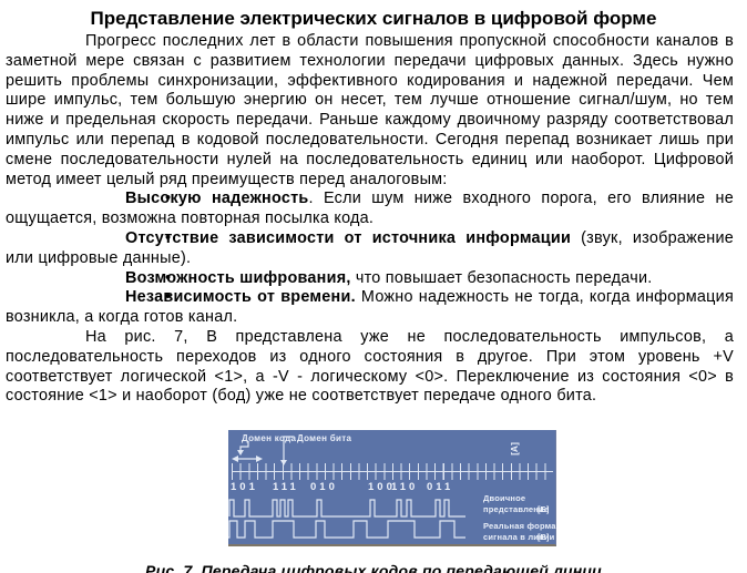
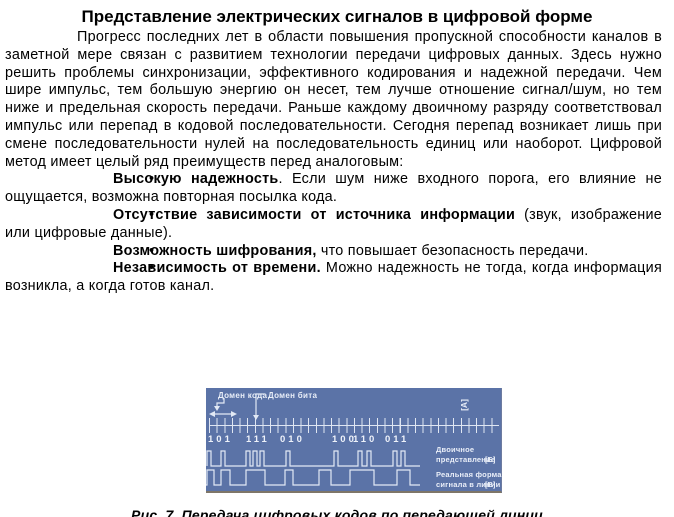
  Представление электрических сигналов в цифровой форме
  Прогресс последних лет в области повышения пропускной способности каналов в заметной мере связан с развитием технологии передачи цифровых данных. Здесь нужно решить проблемы синхронизации, эффективного кодирования и надежной передачи. Чем шире импульс, тем большую энергию он несет, тем лучше отношение сигнал/шум, но тем ниже и предельная скорость передачи. Раньше каждому двоичному разряду соответствовал импульс или перепад в кодовой последовательности. Сегодня перепад возникает лишь при смене последовательности нулей на последовательность единиц или наоборот. Цифровой метод имеет целый ряд преимуществ перед аналоговым:
  •Высокую надежность. Если шум ниже входного порога, его влияние не ощущается, возможна повторная посылка кода.
  •Отсутствие зависимости от источника информации (звук, изображение или цифровые данные).
  •Возможность шифрования, что повышает безопасность передачи.
  •Независимость от времени. Можно надежность не тогда, когда информация возникла, а когда готов канал.
- На рис. 7, В представлена уже не последовательность импульсов, а последовательность переходов из одного состояния в другое. При этом уровень +V соответствует логической <1>, а -V - логическому <0>. Переключение из состояния <0> в состояние <1> и наоборот (бод) уже не соответствует передаче одного бита.
  Домен кода
  Домен бита
  101
  111
  010
  100
  110
  011
  Двоичное
  представление
  [Б]
  Реальная форма
  сигнала в линии
  [В]
  Рис. 7. Передача цифровых кодов по передающей линии
